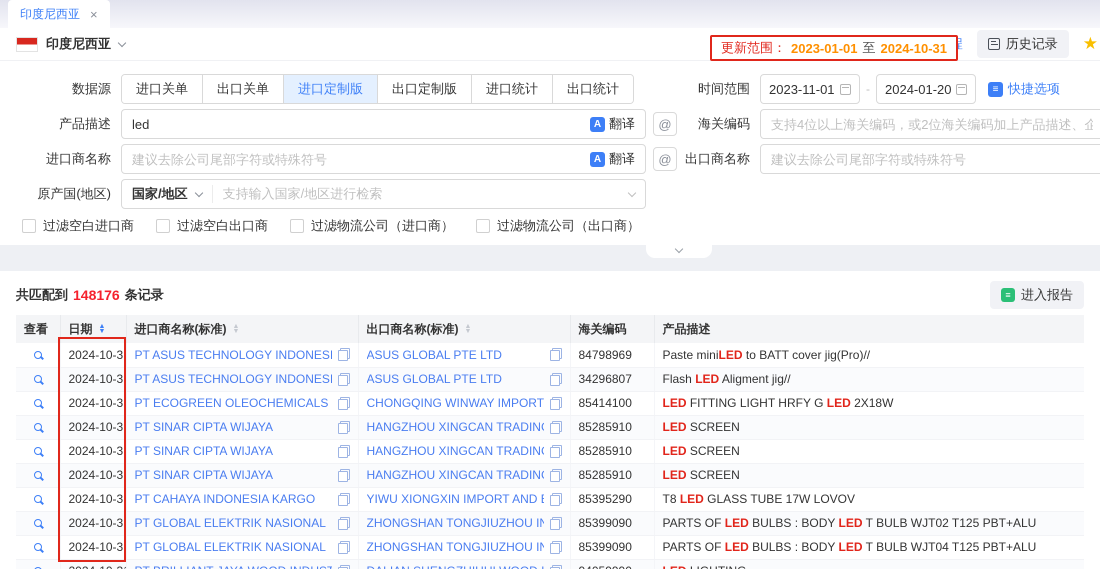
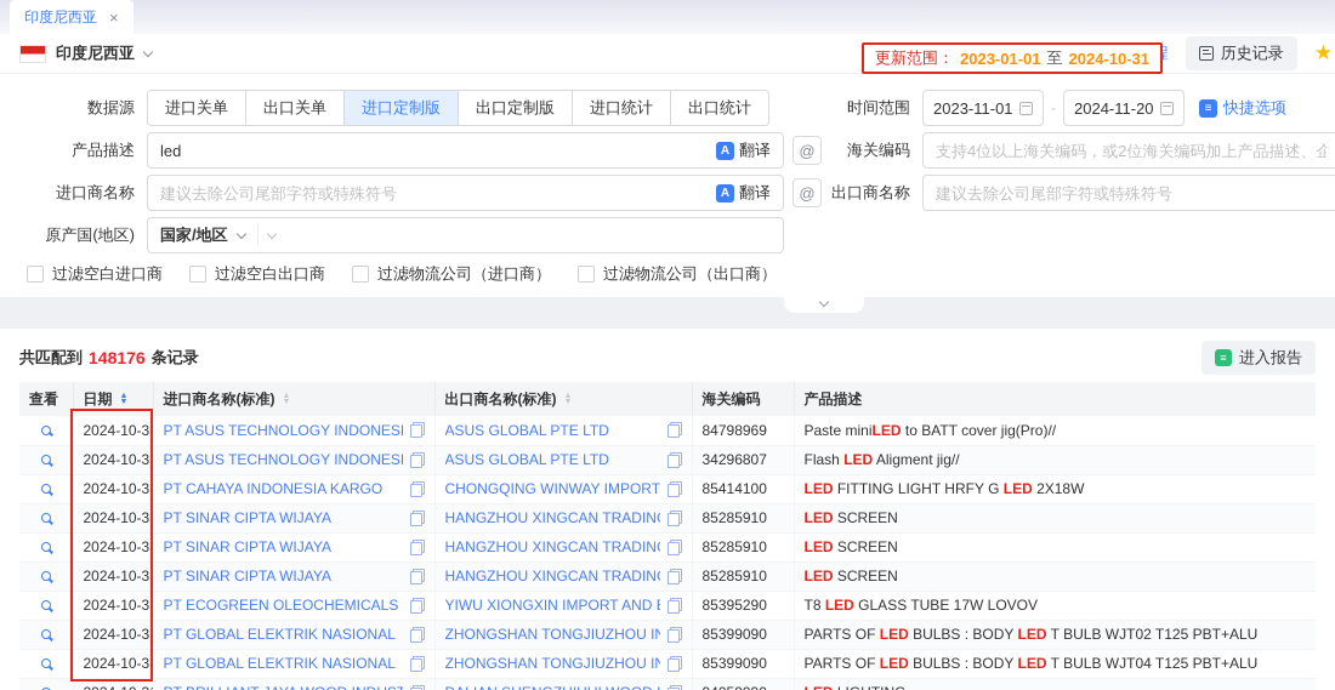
  印度尼西亚
  ×
  印度尼西亚
  历史记录
  ★
  更新范围：
  2023-01-01
  至
  2024-10-31
  数据源
  进口关单
  出口关单
  进口定制版
  出口定制版
  进口统计
  出口统计
  时间范围
  2023-11-01
  -
- 2024-01-20
+ 2024-11-20
  ≡
  快捷选项
  产品描述
  led
  A
  翻译
  @
  海关编码
  支持4位以上海关编码，或2位海关编码加上产品描述、企
  进口商名称
  建议去除公司尾部字符或特殊符号
  A
  翻译
  @
  出口商名称
  建议去除公司尾部字符或特殊符号
  原产国(地区)
  国家/地区
- 支持输入国家/地区进行检索
  过滤空白进口商
  过滤空白出口商
  过滤物流公司（进口商）
  过滤物流公司（出口商）
  共匹配到
  148176
  条记录
  ≡
  进入报告
  查看	日期	进口商名称(标准)	出口商名称(标准)	海关编码	产品描述
  	2024-10-3	PT ASUS TECHNOLOGY INDONES	ASUS GLOBAL PTE LTD	84798969	Paste miniLED to BATT cover jig(Pro)//
  	2024-10-3	PT ASUS TECHNOLOGY INDONES	ASUS GLOBAL PTE LTD	34296807	Flash LED Aligment jig//
- 	2024-10-3	PT ECOGREEN OLEOCHEMICALS	CHONGQING WINWAY IMPORT	85414100	LED FITTING LIGHT HRFY G LED 2X18W
+ 	2024-10-3	PT CAHAYA INDONESIA KARGO	CHONGQING WINWAY IMPORT	85414100	LED FITTING LIGHT HRFY G LED 2X18W
  	2024-10-3	PT SINAR CIPTA WIJAYA	HANGZHOU XINGCAN TRADIN	85285910	LED SCREEN
  	2024-10-3	PT SINAR CIPTA WIJAYA	HANGZHOU XINGCAN TRADIN	85285910	LED SCREEN
  	2024-10-3	PT SINAR CIPTA WIJAYA	HANGZHOU XINGCAN TRADIN	85285910	LED SCREEN
- 	2024-10-3	PT CAHAYA INDONESIA KARGO	YIWU XIONGXIN IMPORT AND	85395290	T8 LED GLASS TUBE 17W LOVOV
+ 	2024-10-3	PT ECOGREEN OLEOCHEMICALS	YIWU XIONGXIN IMPORT AND	85395290	T8 LED GLASS TUBE 17W LOVOV
  	2024-10-3	PT GLOBAL ELEKTRIK NASIONAL	ZHONGSHAN TONGJIUZHOU I	85399090	PARTS OF LED BULBS : BODY LED T BULB WJT02 T125 PBT+ALU
  	2024-10-3	PT GLOBAL ELEKTRIK NASIONAL	ZHONGSHAN TONGJIUZHOU I	85399090	PARTS OF LED BULBS : BODY LED T BULB WJT04 T125 PBT+ALU
